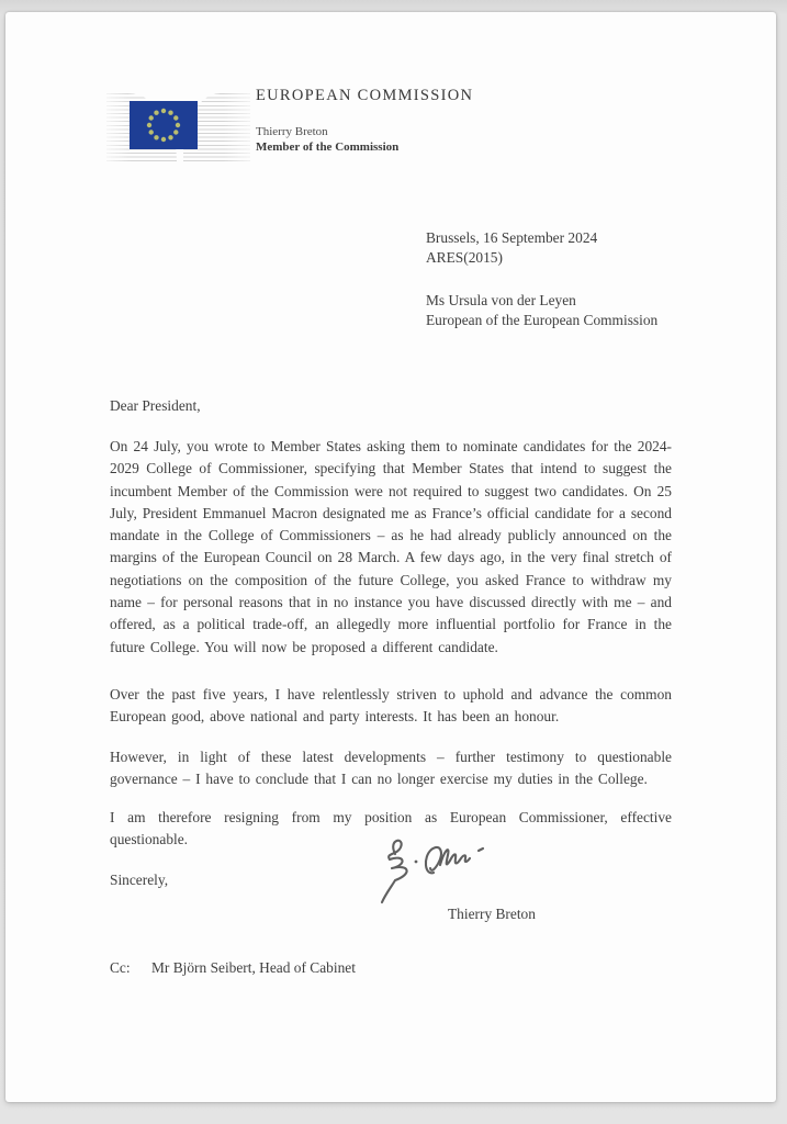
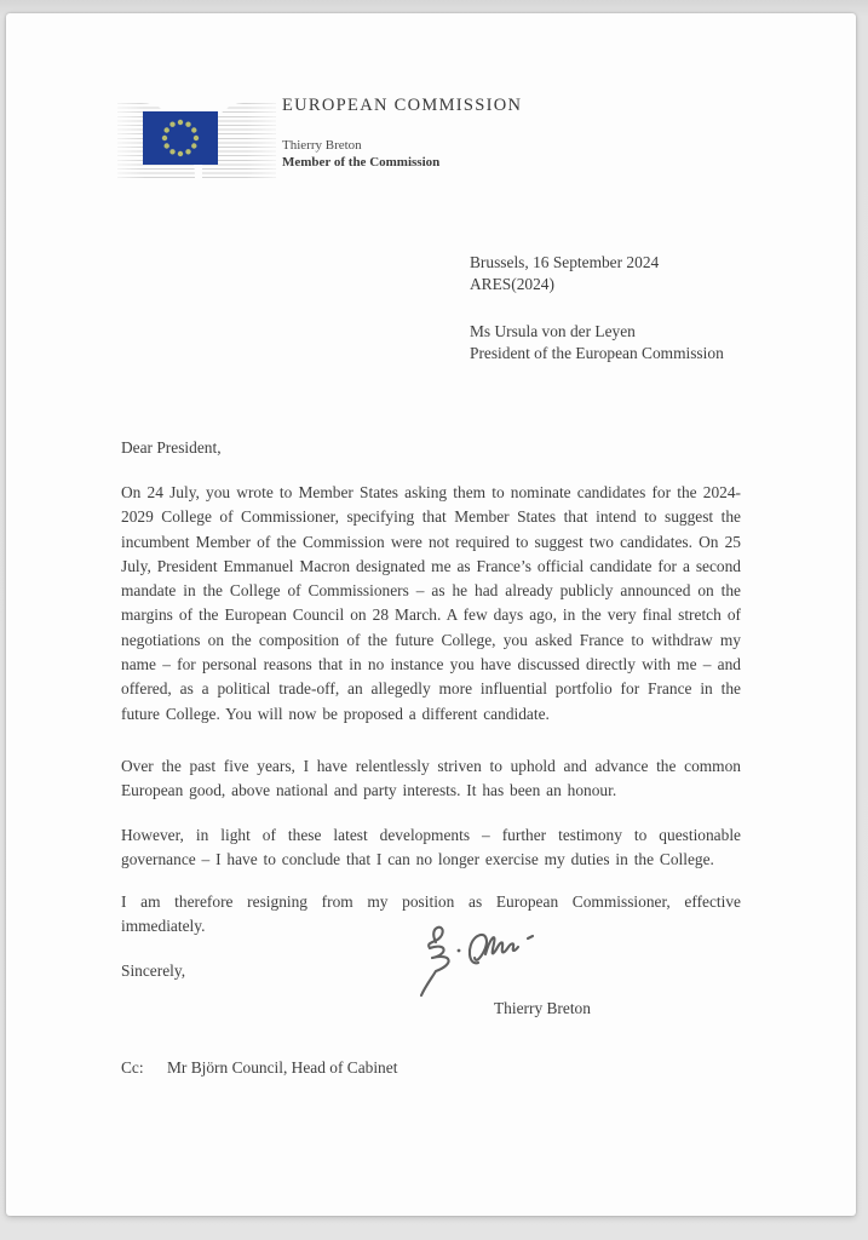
  EUROPEAN COMMISSION
  Thierry Breton
  Member of the Commission
  Brussels, 16 September 2024
- ARES(2015)
+ ARES(2024)
  Ms Ursula von der Leyen
- European of the European Commission
+ President of the European Commission
  Dear President,
  On 24 July, you wrote to Member States asking them to nominate candidates for the 2024-2029 College of Commissioner, specifying that Member States that intend to suggest the incumbent Member of the Commission were not required to suggest two candidates. On 25 July, President Emmanuel Macron designated me as France’s official candidate for a second mandate in the College of Commissioners – as he had already publicly announced on the margins of the European Council on 28 March. A few days ago, in the very final stretch of negotiations on the composition of the future College, you asked France to withdraw my name – for personal reasons that in no instance you have discussed directly with me – and offered, as a political trade-off, an allegedly more influential portfolio for France in the future College. You will now be proposed a different candidate.
  Over the past five years, I have relentlessly striven to uphold and advance the common European good, above national and party interests. It has been an honour.
  However, in light of these latest developments – further testimony to questionable governance – I have to conclude that I can no longer exercise my duties in the College.
- I am therefore resigning from my position as European Commissioner, effective questionable.
+ I am therefore resigning from my position as European Commissioner, effective immediately.
  Sincerely,
  Thierry Breton
  Cc:
- Mr Björn Seibert, Head of Cabinet
+ Mr Björn Council, Head of Cabinet
